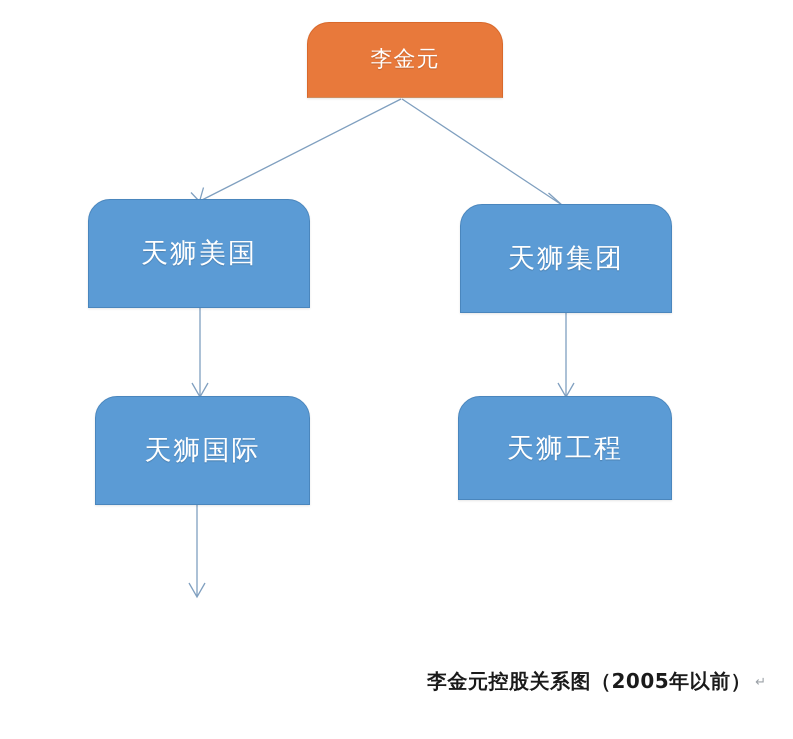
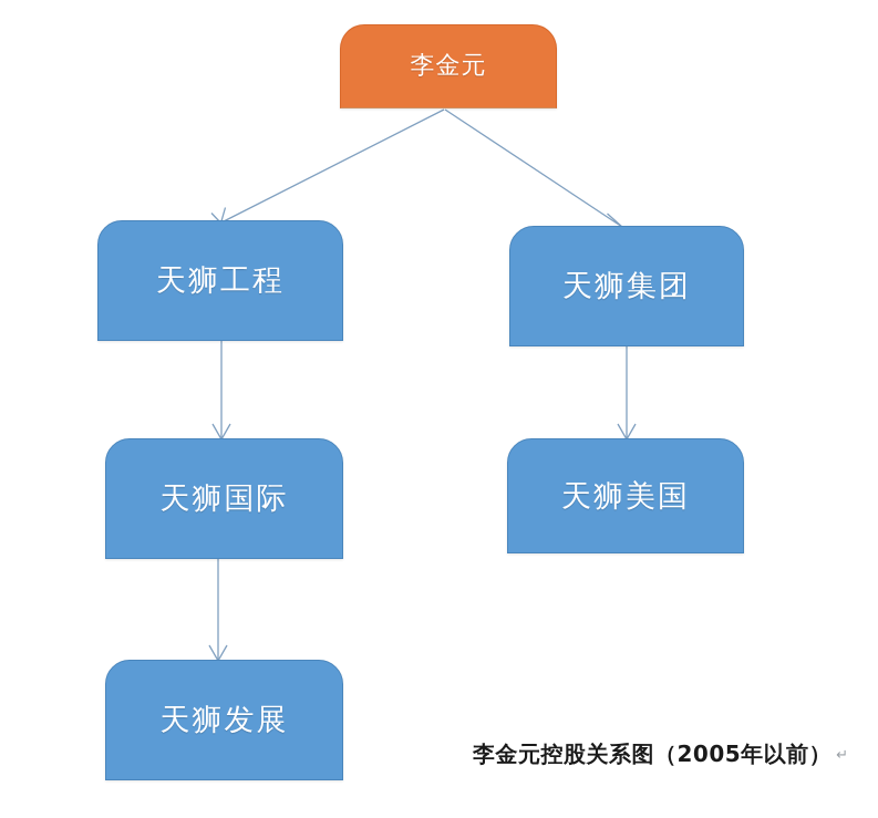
  李金元
- 天狮美国
+ 天狮工程
  天狮集团
  天狮国际
- 天狮工程
+ 天狮美国
+ 天狮发展
  李金元控股关系图（2005年以前） ↵
